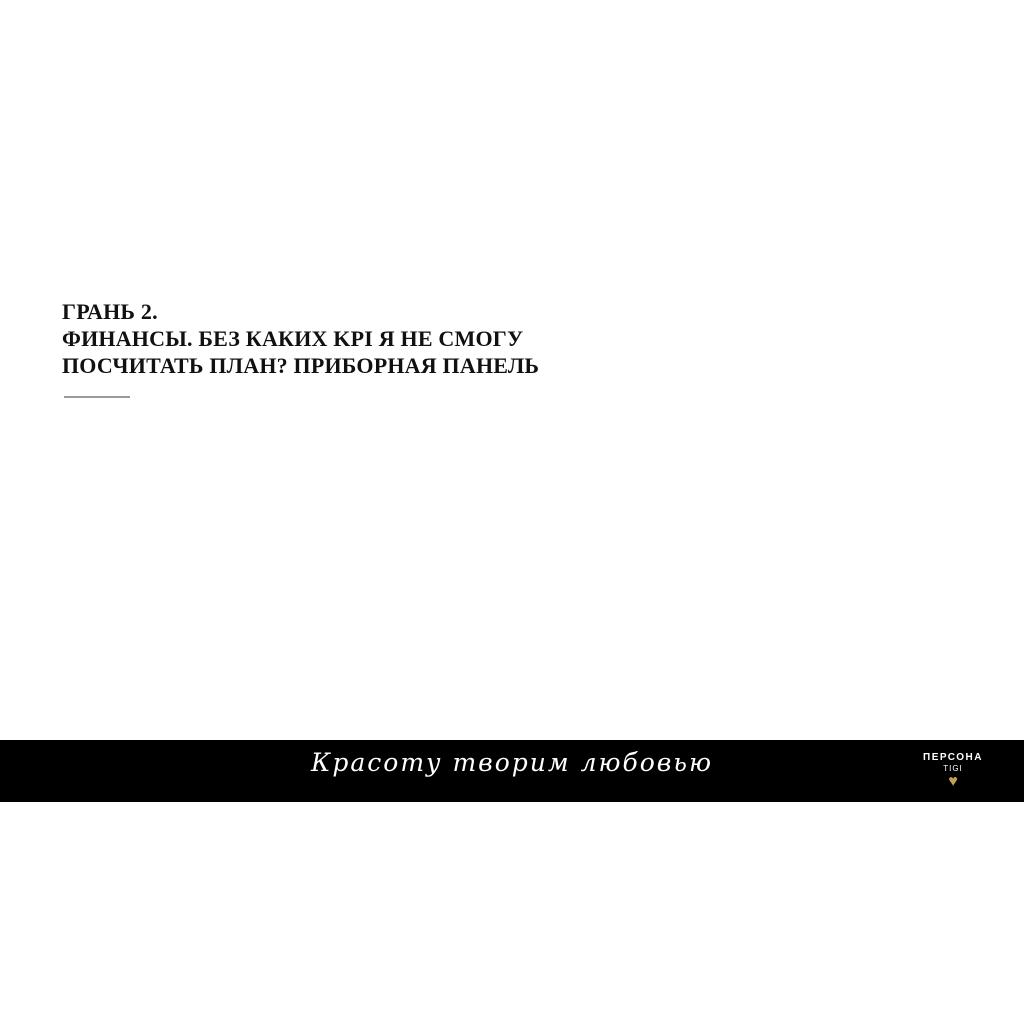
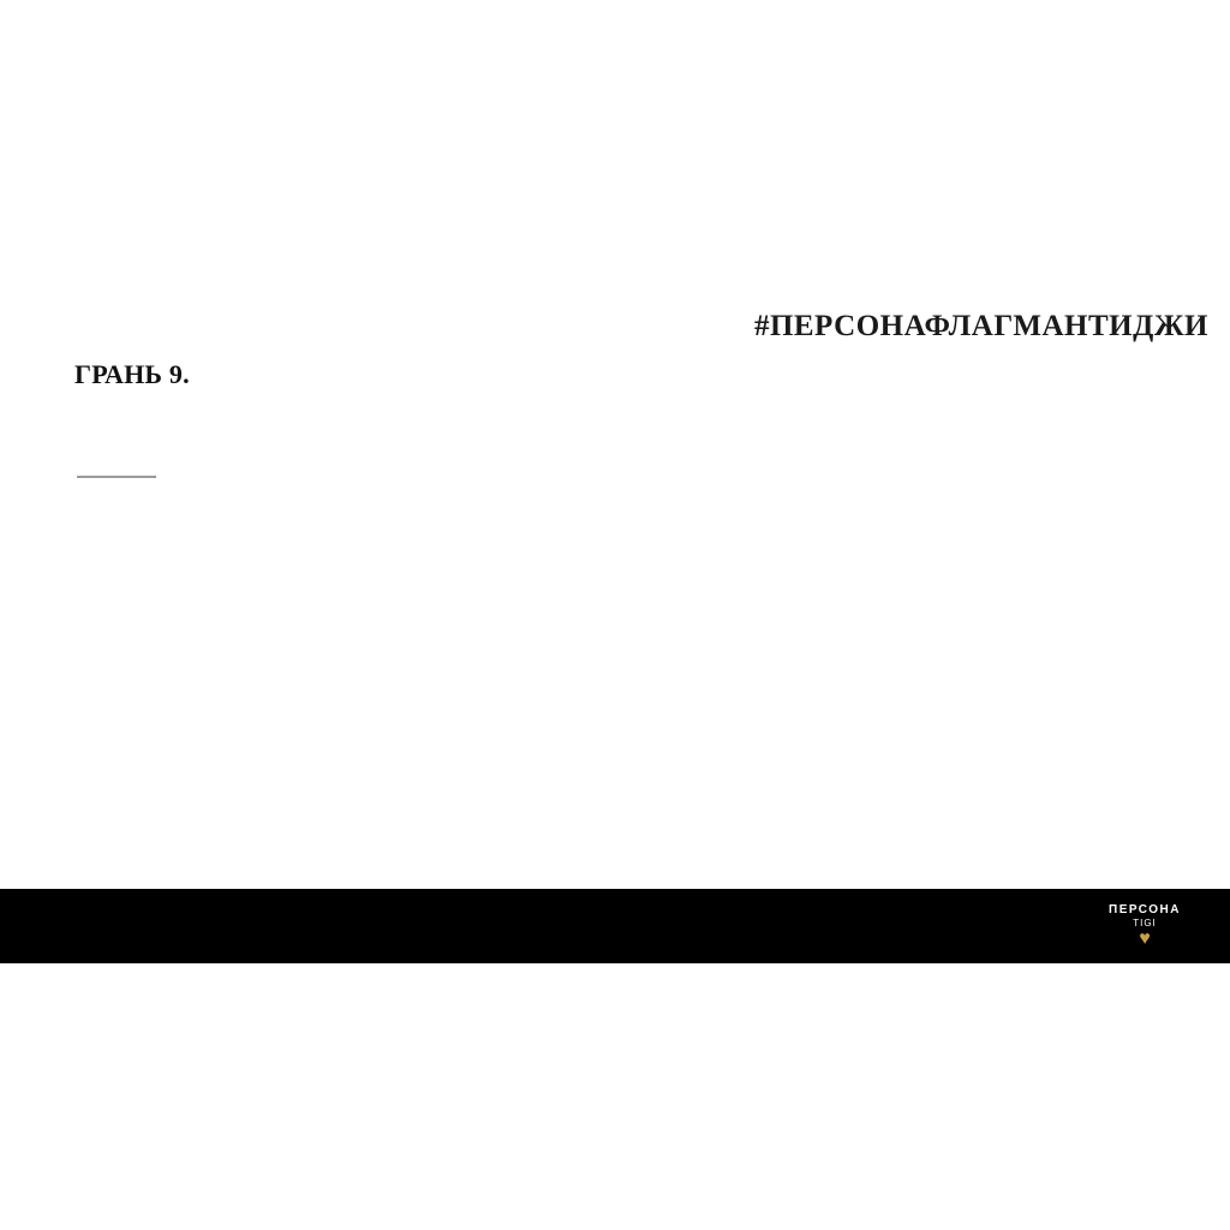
+ #ПЕРСОНАФЛАГМАНТИДЖИ
- ГРАНЬ 2.
+ ГРАНЬ 9.
- ФИНАНСЫ. БЕЗ КАКИХ KPI Я НЕ СМОГУ
- ПОСЧИТАТЬ ПЛАН? ПРИБОРНАЯ ПАНЕЛЬ
- Красоту творим любовью
  ПЕРСОНА
  TIGI
  ♥
